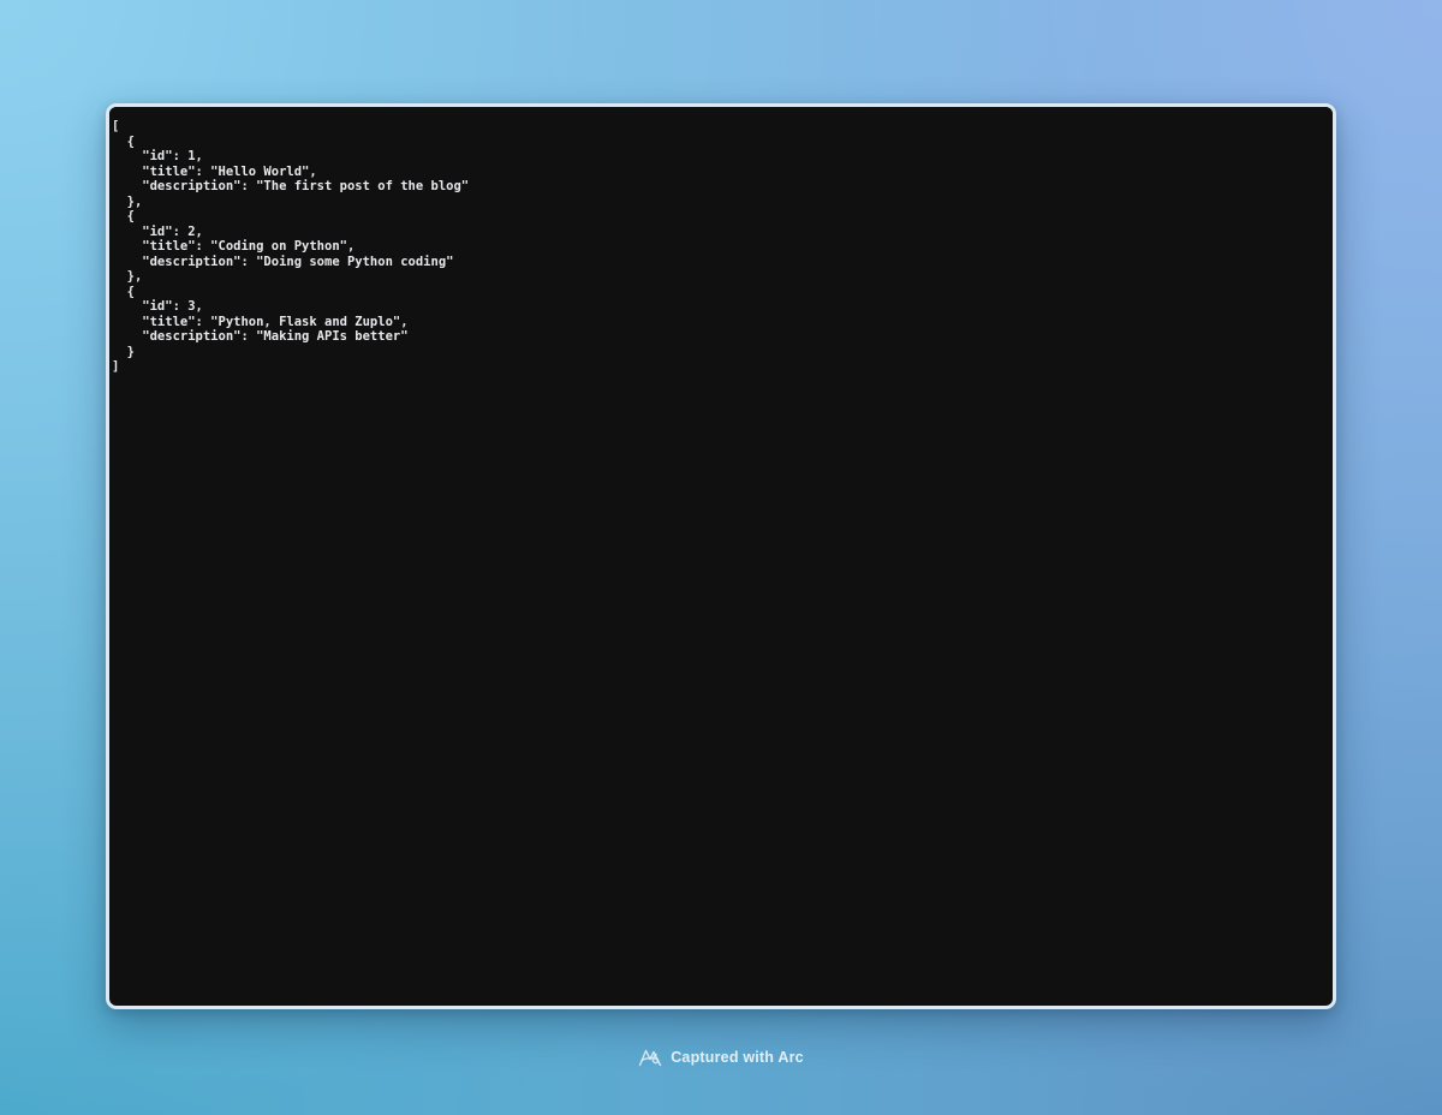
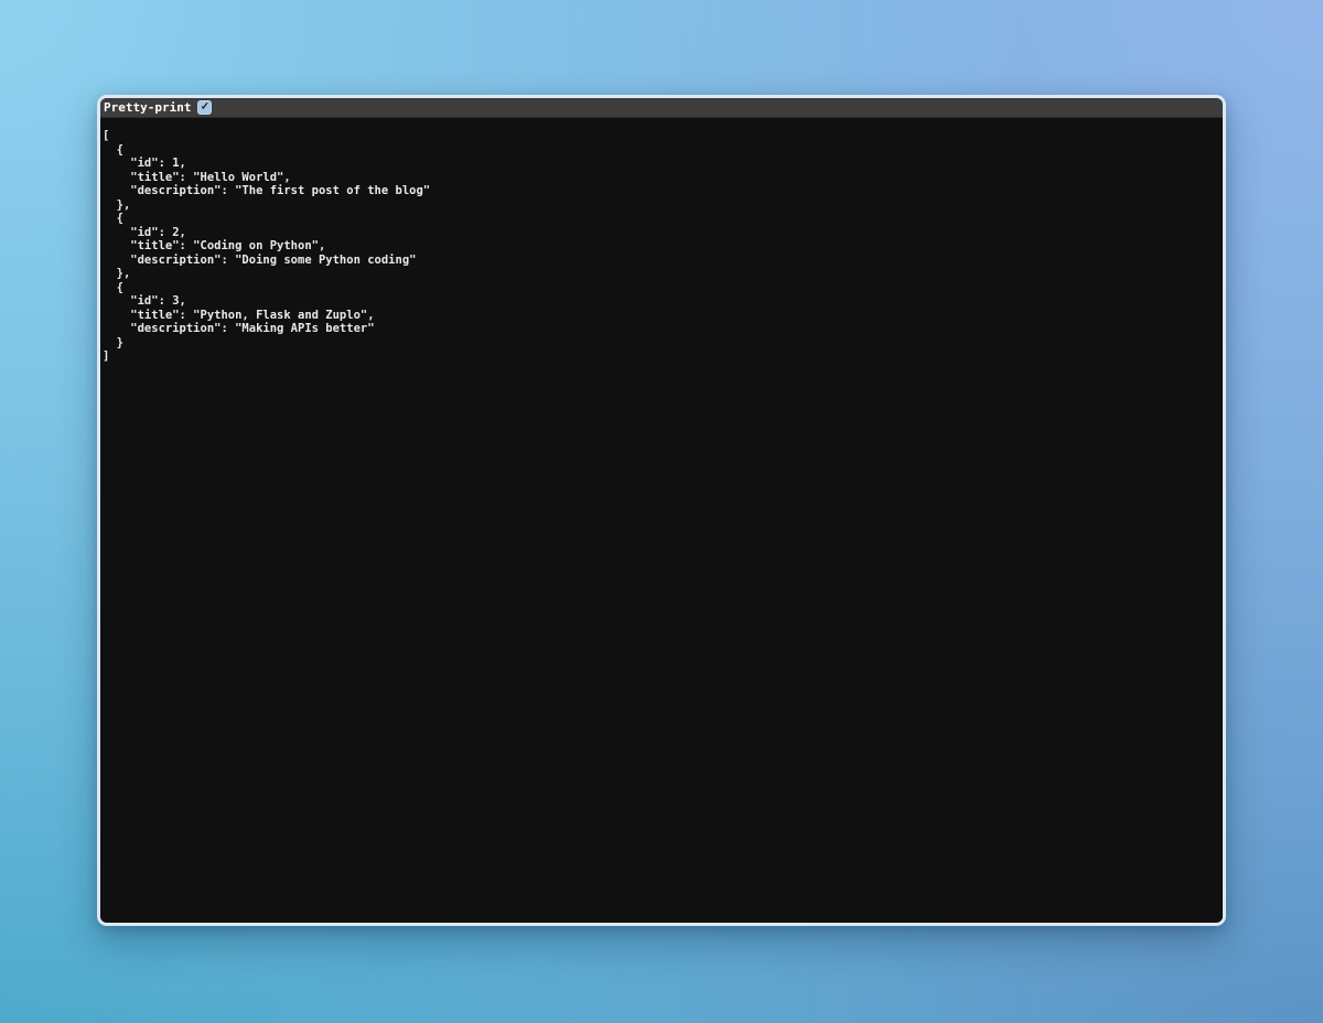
+ Pretty-print
+ ✓
  [
  {
  "id": 1,
  "title": "Hello World",
  "description": "The first post of the blog"
  },
  {
  "id": 2,
  "title": "Coding on Python",
  "description": "Doing some Python coding"
  },
  {
  "id": 3,
  "title": "Python, Flask and Zuplo",
  "description": "Making APIs better"
  }
  ]
- Captured with Arc
